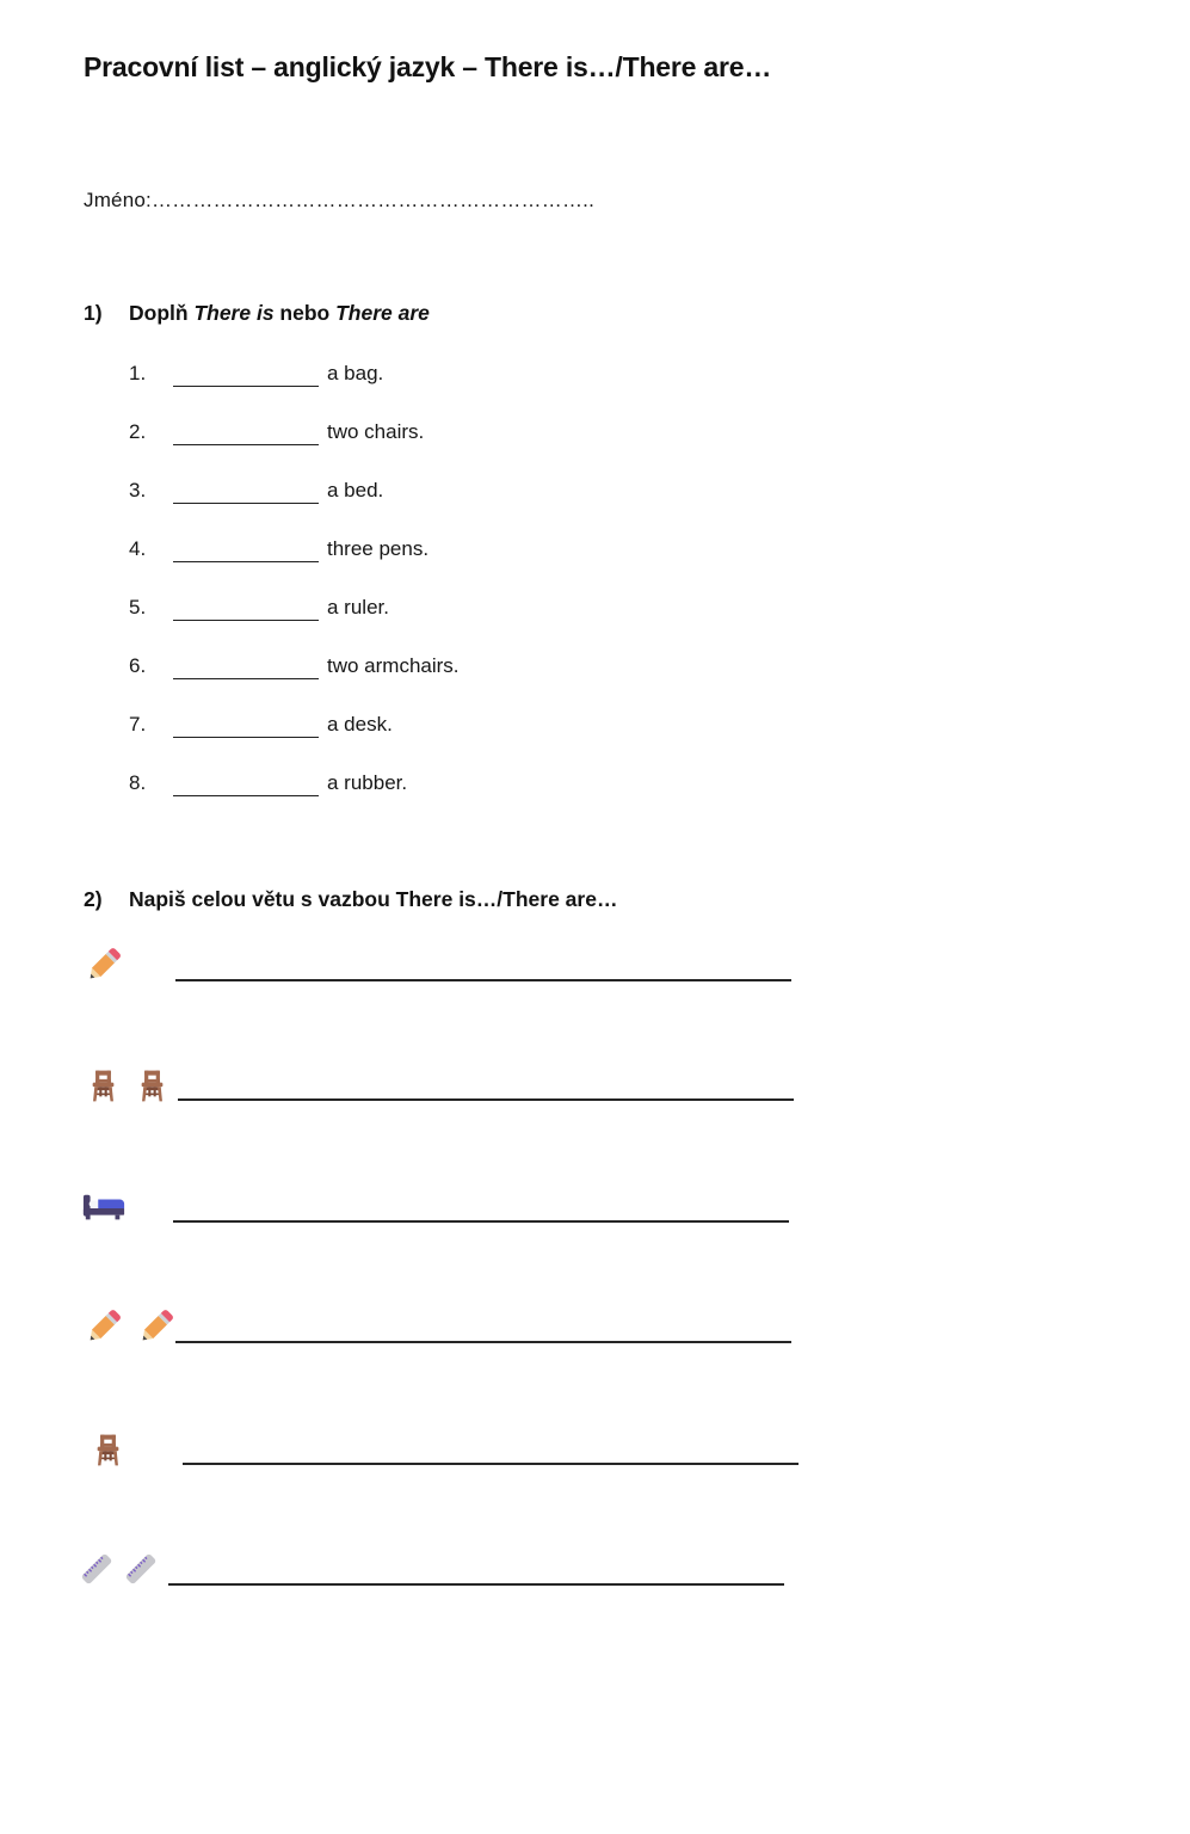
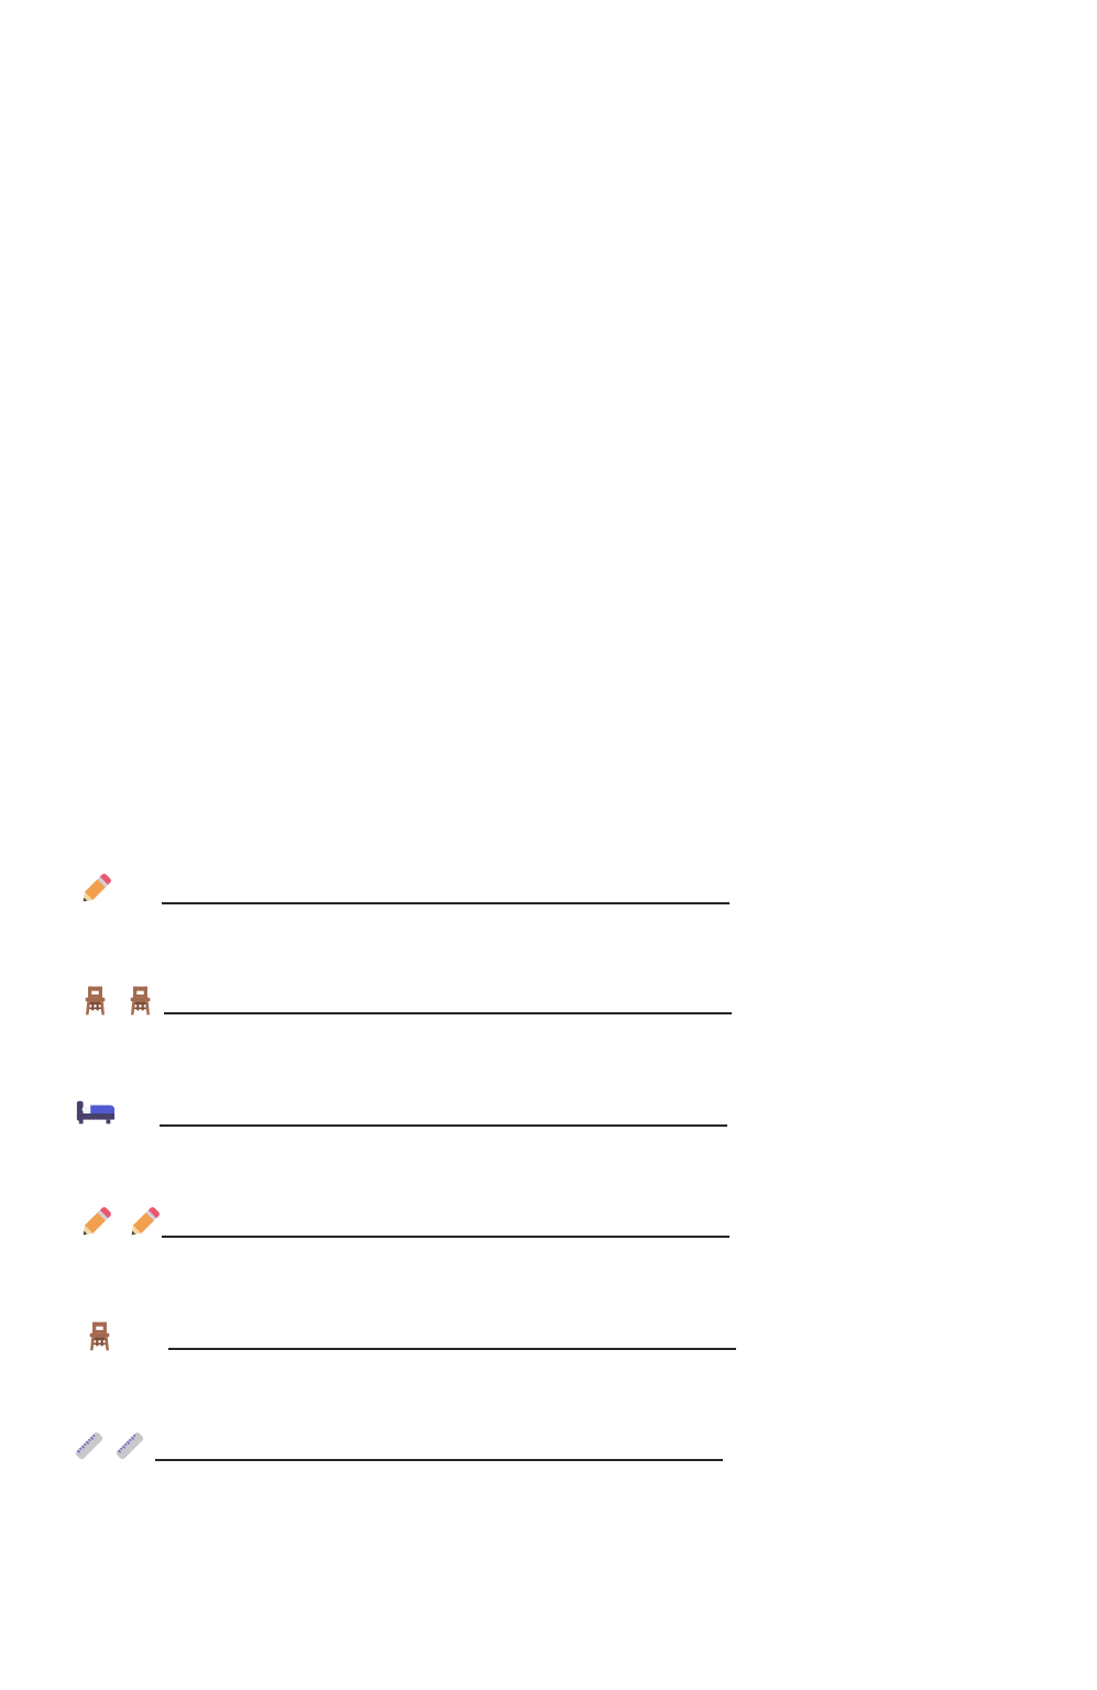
- Pracovní list – anglický jazyk – There is…/There are…
- Jméno:………………………………………………………..
- 1)
- Doplň There is nebo There are
- 1.
- a bag.
- 2.
- two chairs.
- 3.
- a bed.
- 4.
- three pens.
- 5.
- a ruler.
- 6.
- two armchairs.
- 7.
- a desk.
- 8.
- a rubber.
- 2)
- Napiš celou větu s vazbou There is…/There are…
